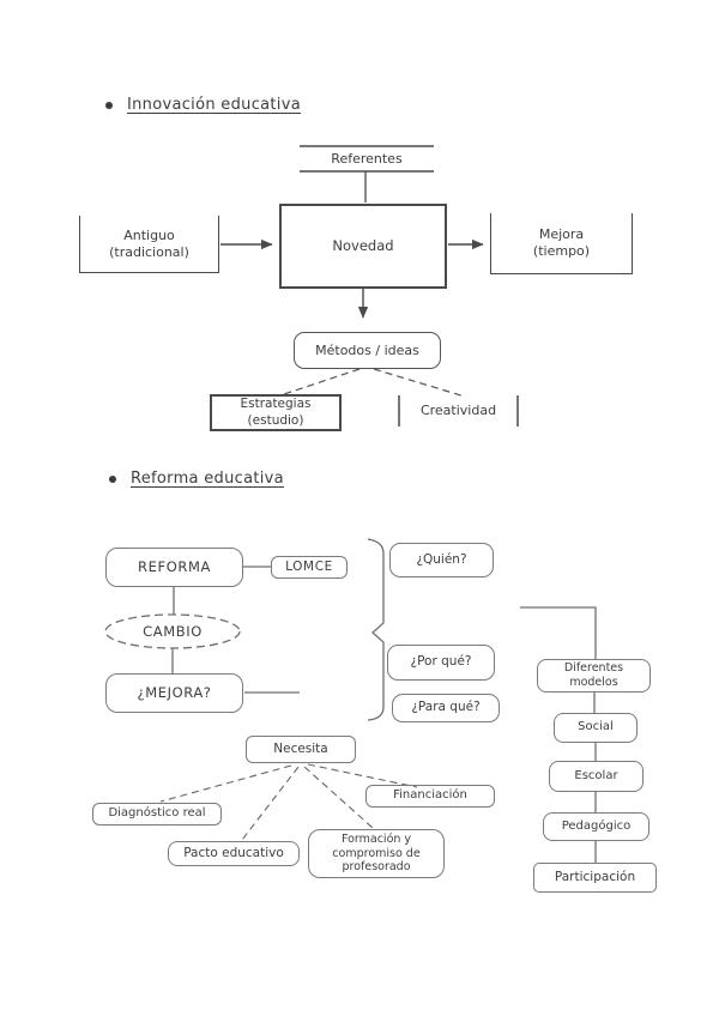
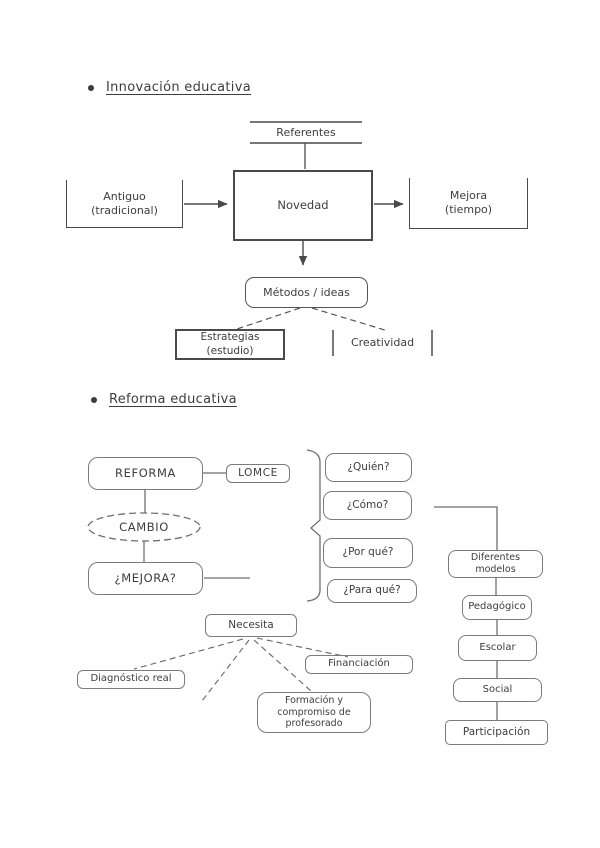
  Innovación educativa
  Referentes
  Antiguo
  (tradicional)
  Novedad
  Mejora
  (tiempo)
  Métodos / ideas
  Estrategias
  (estudio)
  Creatividad
  Reforma educativa
  REFORMA
  LOMCE
  CAMBIO
  ¿MEJORA?
  ¿Quién?
+ ¿Cómo?
  ¿Por qué?
  ¿Para qué?
  Diferentes
  modelos
- Social
+ Pedagógico
  Escolar
- Pedagógico
+ Social
  Participación
  Necesita
  Diagnóstico real
- Pacto educativo
  Formación y
  compromiso de
  profesorado
  Financiación
